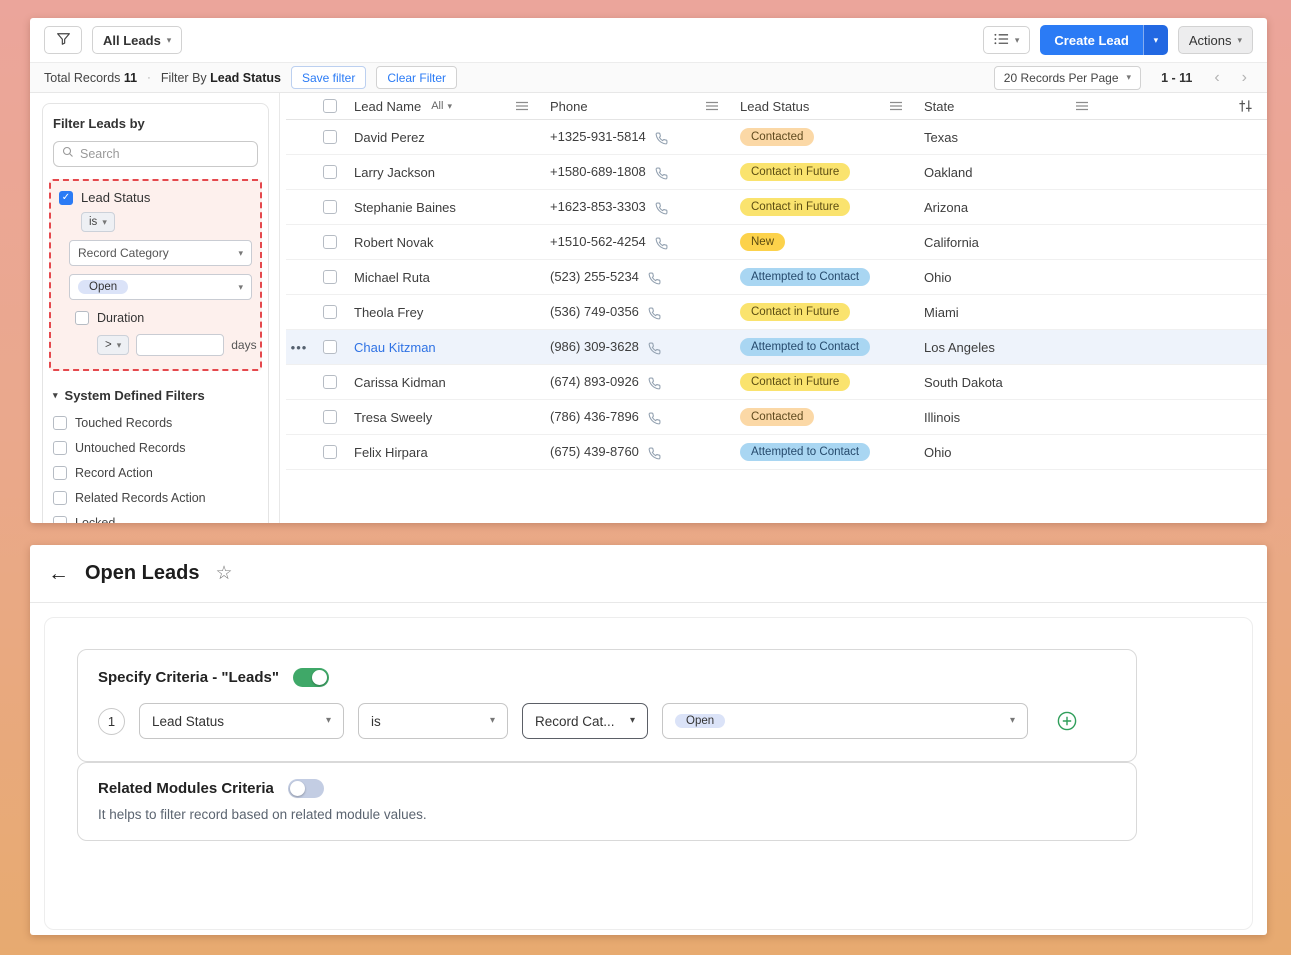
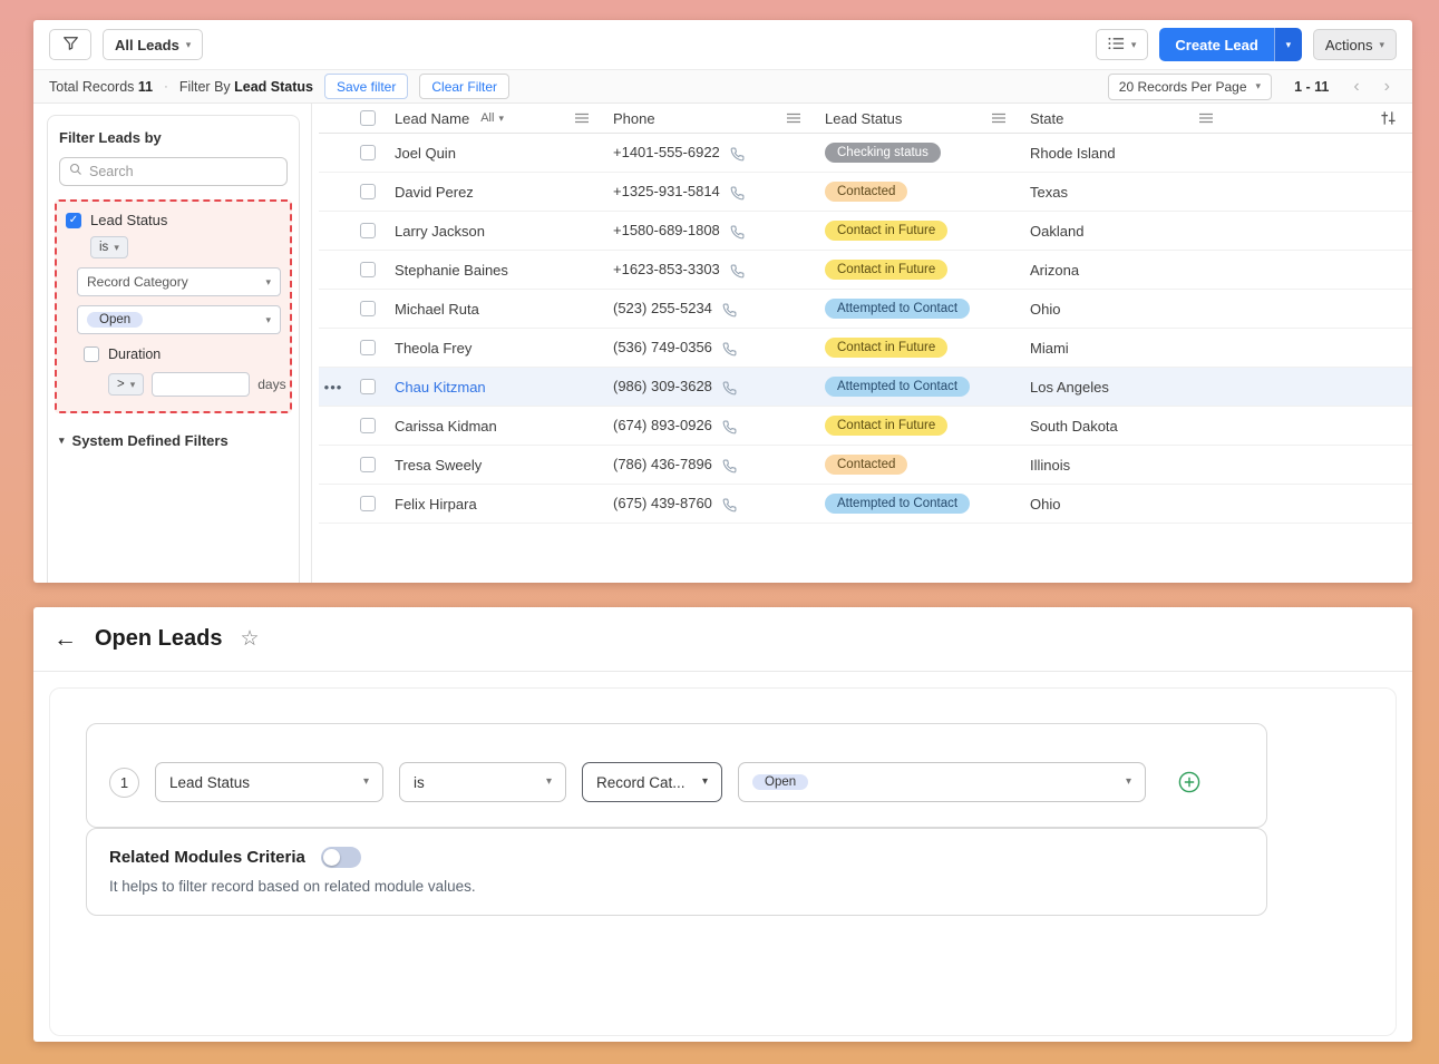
  All Leads
  ▾
  ▾
  Create Lead
  ▾
  Actions
  ▾
  Total Records 11
  ·
  Filter By Lead Status
  Save filter
  Clear Filter
  20 Records Per Page
  ▾
  1 - 11
  ‹
  ›
  Filter Leads by
  Search
  ✓
  Lead Status
  is
  ▾
  Record Category
  ▾
  Open
  ▾
  Duration
  >
  ▾
  days
  ▾
  System Defined Filters
- Touched Records
- Untouched Records
- Record Action
- Related Records Action
  Lead Name
  All
  ▾
  Phone
  Lead Status
  State
+ Joel Quin
+ +1401-555-6922
+ Checking status
+ Rhode Island
  David Perez
  +1325-931-5814
  Contacted
  Texas
  Larry Jackson
  +1580-689-1808
  Contact in Future
  Oakland
  Stephanie Baines
  +1623-853-3303
  Contact in Future
  Arizona
- Robert Novak
- +1510-562-4254
- New
- California
  Michael Ruta
  (523) 255-5234
  Attempted to Contact
  Ohio
  Theola Frey
  (536) 749-0356
  Contact in Future
  Miami
  •••
  Chau Kitzman
  (986) 309-3628
  Attempted to Contact
  Los Angeles
  Carissa Kidman
  (674) 893-0926
  Contact in Future
  South Dakota
  Tresa Sweely
  (786) 436-7896
  Contacted
  Illinois
  Felix Hirpara
  (675) 439-8760
  Attempted to Contact
  Ohio
  ←
  Open Leads
  ☆
- Specify Criteria - "Leads"
  1
  Lead Status
  ▾
  is
  ▾
  Record Cat...
  ▾
  Open
  ▾
  Related Modules Criteria
  It helps to filter record based on related module values.
